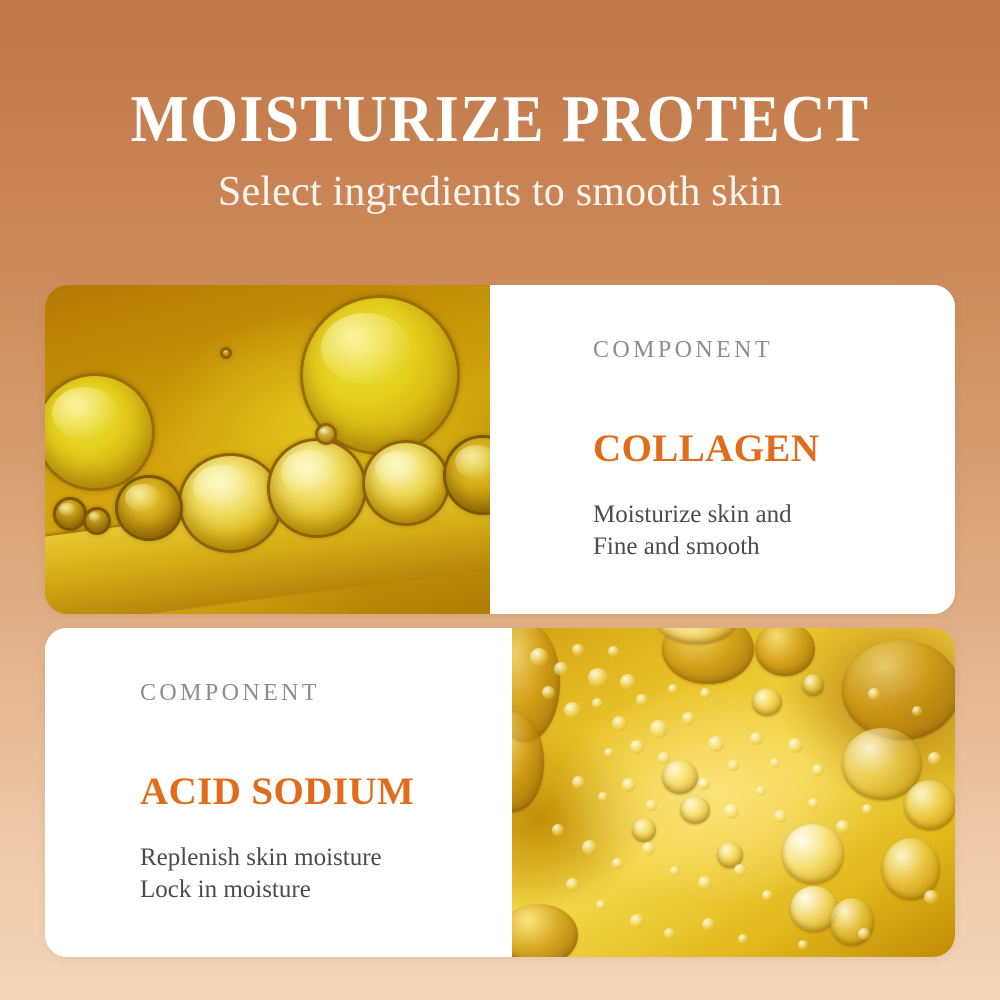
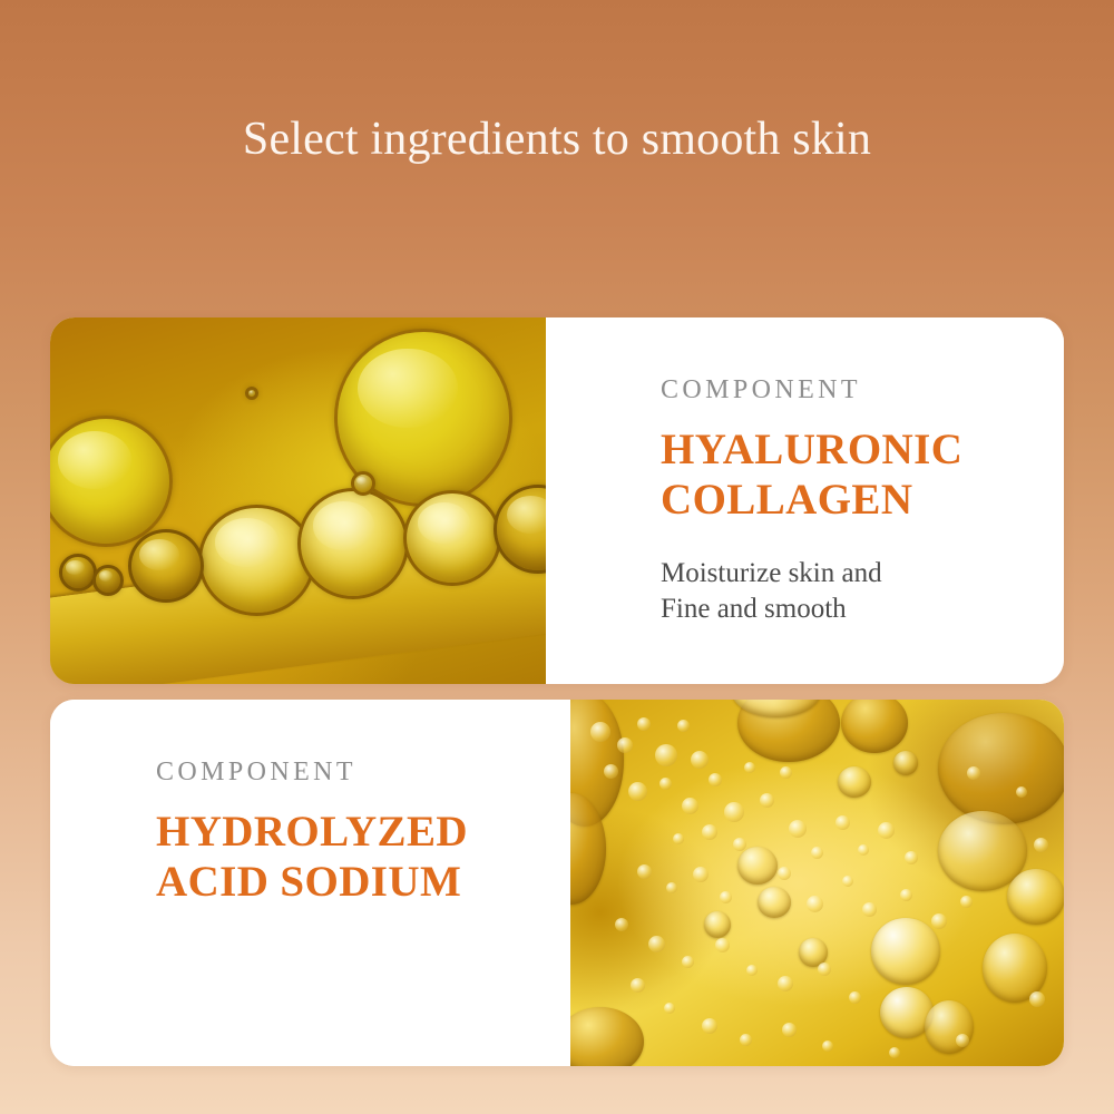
- MOISTURIZE PROTECT
  Select ingredients to smooth skin
  COMPONENT
+ HYALURONIC
  COLLAGEN
  Moisturize skin and
  Fine and smooth
  COMPONENT
+ HYDROLYZED
  ACID SODIUM
- Replenish skin moisture
- Lock in moisture
